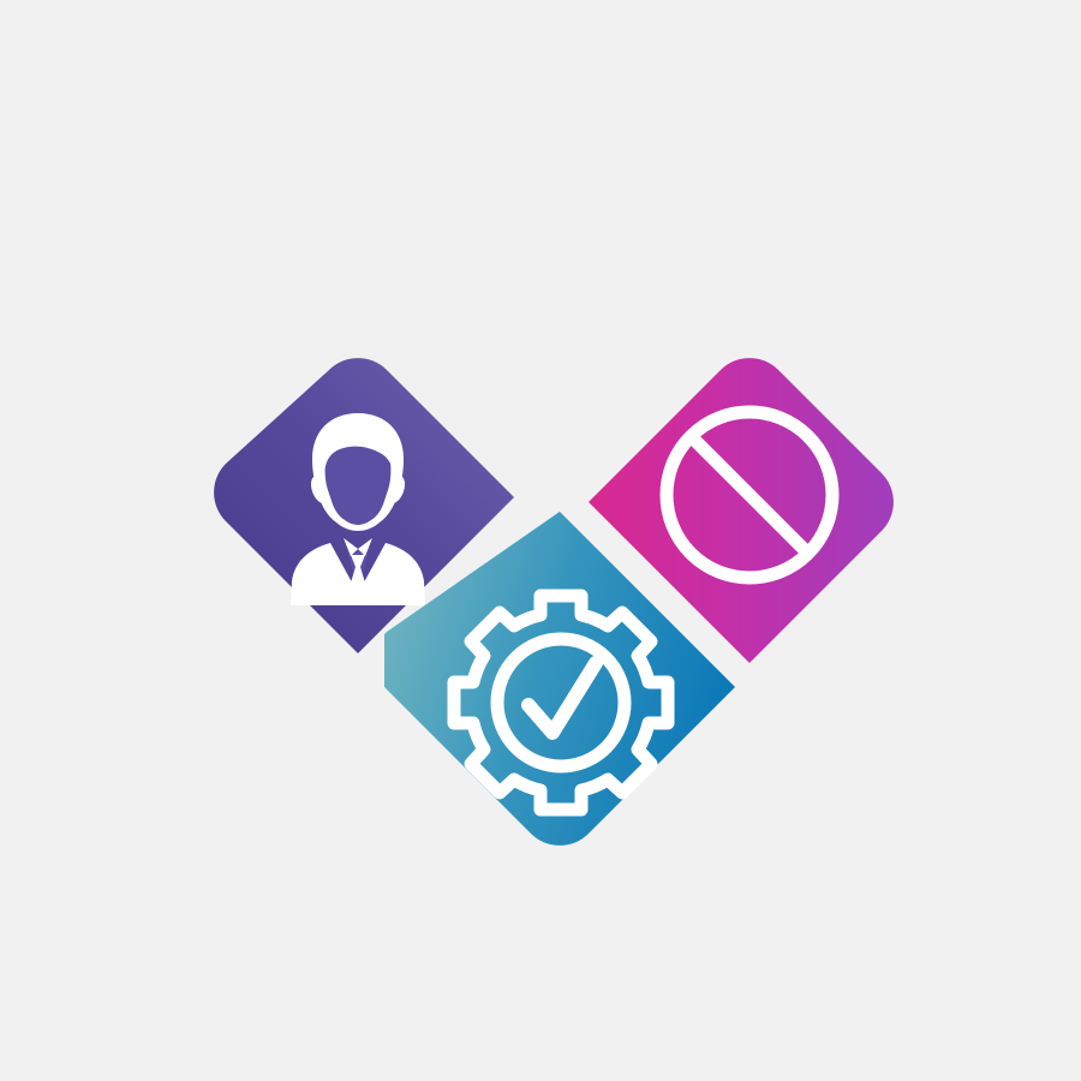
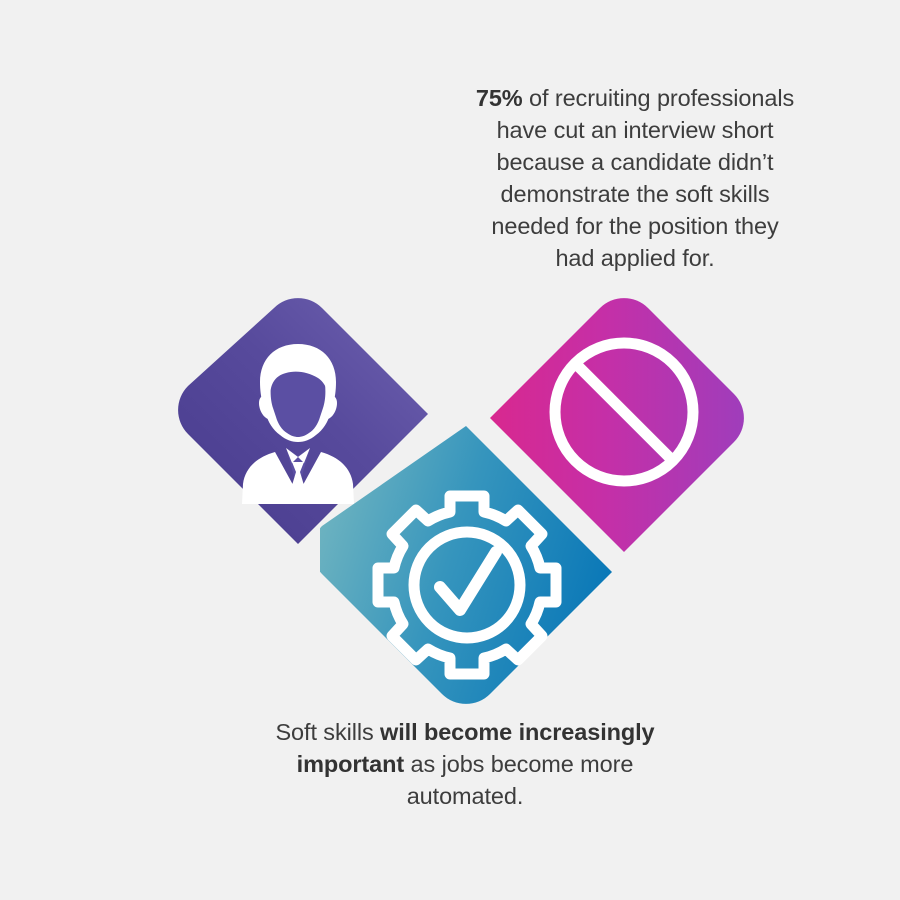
+ 75% of recruiting professionals have cut an interview short because a candidate didn’t demonstrate the soft skills needed for the position they had applied for.
+ Soft skills will become increasingly important as jobs become more automated.
